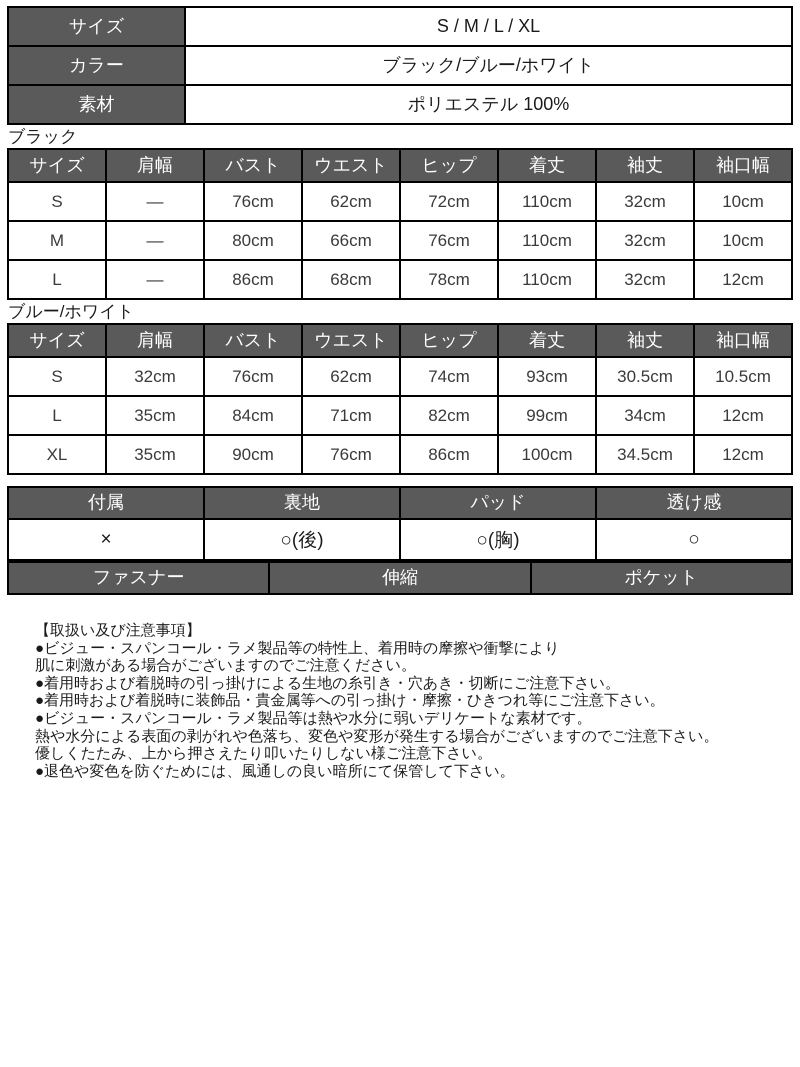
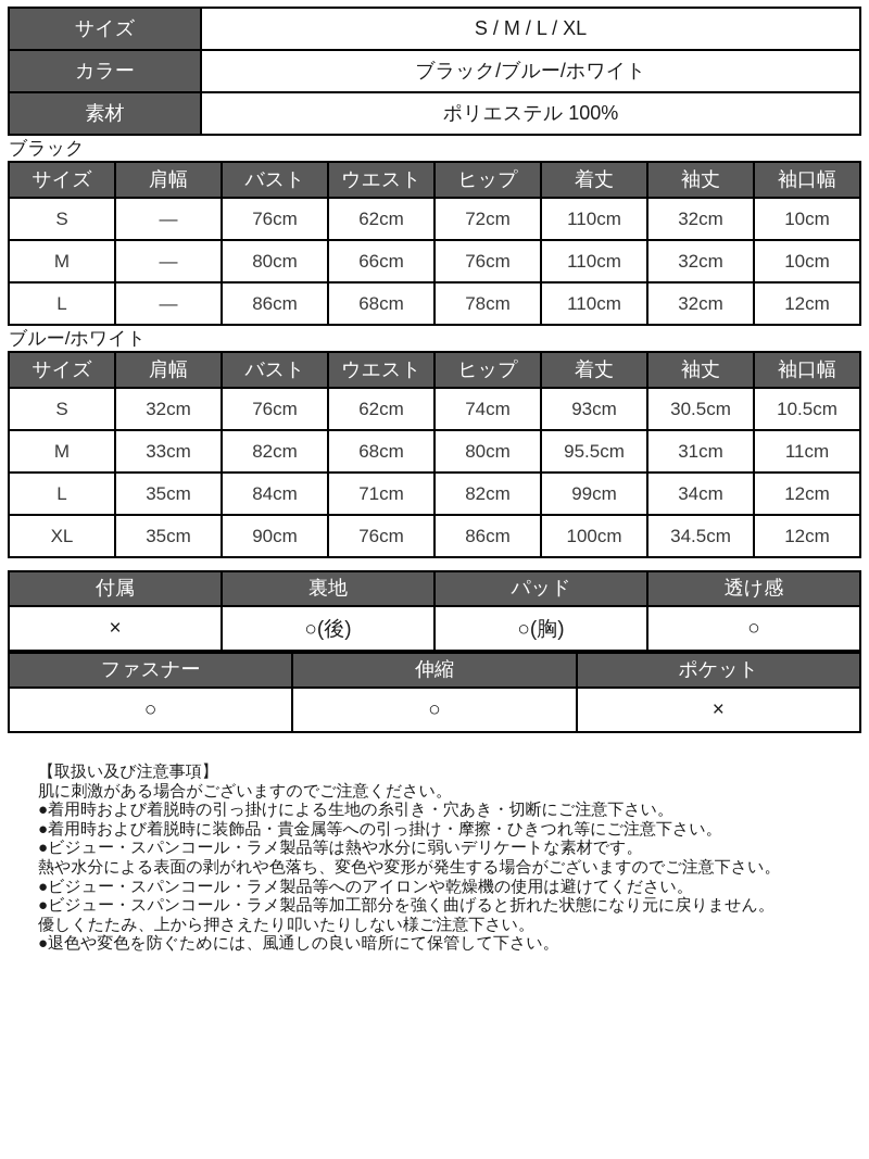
  サイズ	S / M / L / XL
  カラー	ブラック/ブルー/ホワイト
  素材	ポリエステル 100%
  ブラック
  サイズ	肩幅	バスト	ウエスト	ヒップ	着丈	袖丈	袖口幅
  S	―	76cm	62cm	72cm	110cm	32cm	10cm
  M	―	80cm	66cm	76cm	110cm	32cm	10cm
  L	―	86cm	68cm	78cm	110cm	32cm	12cm
  ブルー/ホワイト
  サイズ	肩幅	バスト	ウエスト	ヒップ	着丈	袖丈	袖口幅
  S	32cm	76cm	62cm	74cm	93cm	30.5cm	10.5cm
+ M	33cm	82cm	68cm	80cm	95.5cm	31cm	11cm
  L	35cm	84cm	71cm	82cm	99cm	34cm	12cm
  XL	35cm	90cm	76cm	86cm	100cm	34.5cm	12cm
  付属	裏地	パッド	透け感
  ×	○(後)	○(胸)	○
  ファスナー	伸縮	ポケット
+ ○	○	×
  【取扱い及び注意事項】
- ●ビジュー・スパンコール・ラメ製品等の特性上、着用時の摩擦や衝撃により
  肌に刺激がある場合がございますのでご注意ください。
  ●着用時および着脱時の引っ掛けによる生地の糸引き・穴あき・切断にご注意下さい。
  ●着用時および着脱時に装飾品・貴金属等への引っ掛け・摩擦・ひきつれ等にご注意下さい。
  ●ビジュー・スパンコール・ラメ製品等は熱や水分に弱いデリケートな素材です。
  熱や水分による表面の剥がれや色落ち、変色や変形が発生する場合がございますのでご注意下さい。
+ ●ビジュー・スパンコール・ラメ製品等へのアイロンや乾燥機の使用は避けてください。
+ ●ビジュー・スパンコール・ラメ製品等加工部分を強く曲げると折れた状態になり元に戻りません。
  優しくたたみ、上から押さえたり叩いたりしない様ご注意下さい。
  ●退色や変色を防ぐためには、風通しの良い暗所にて保管して下さい。
